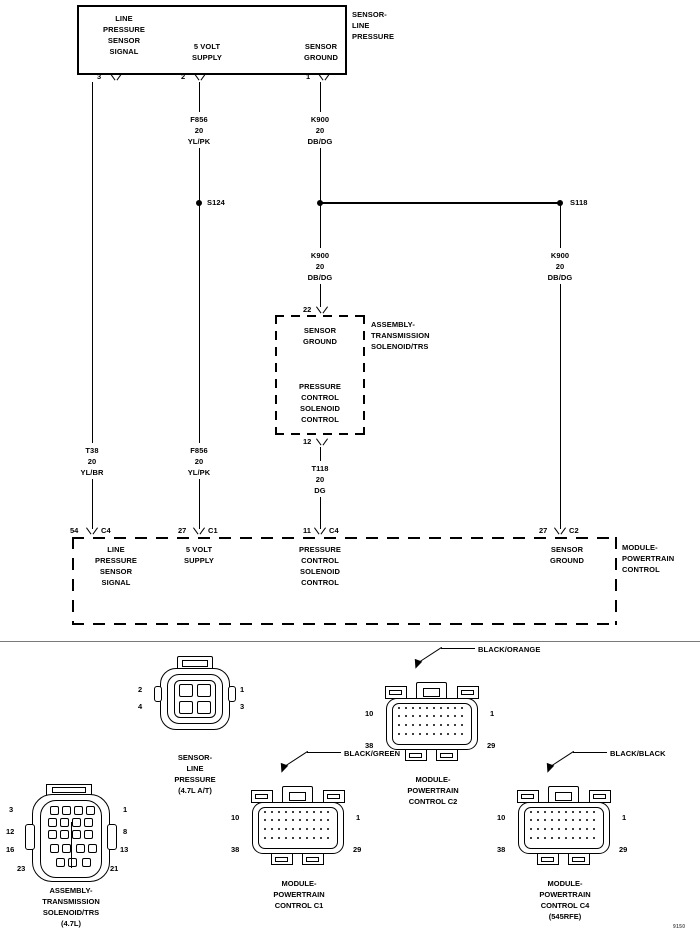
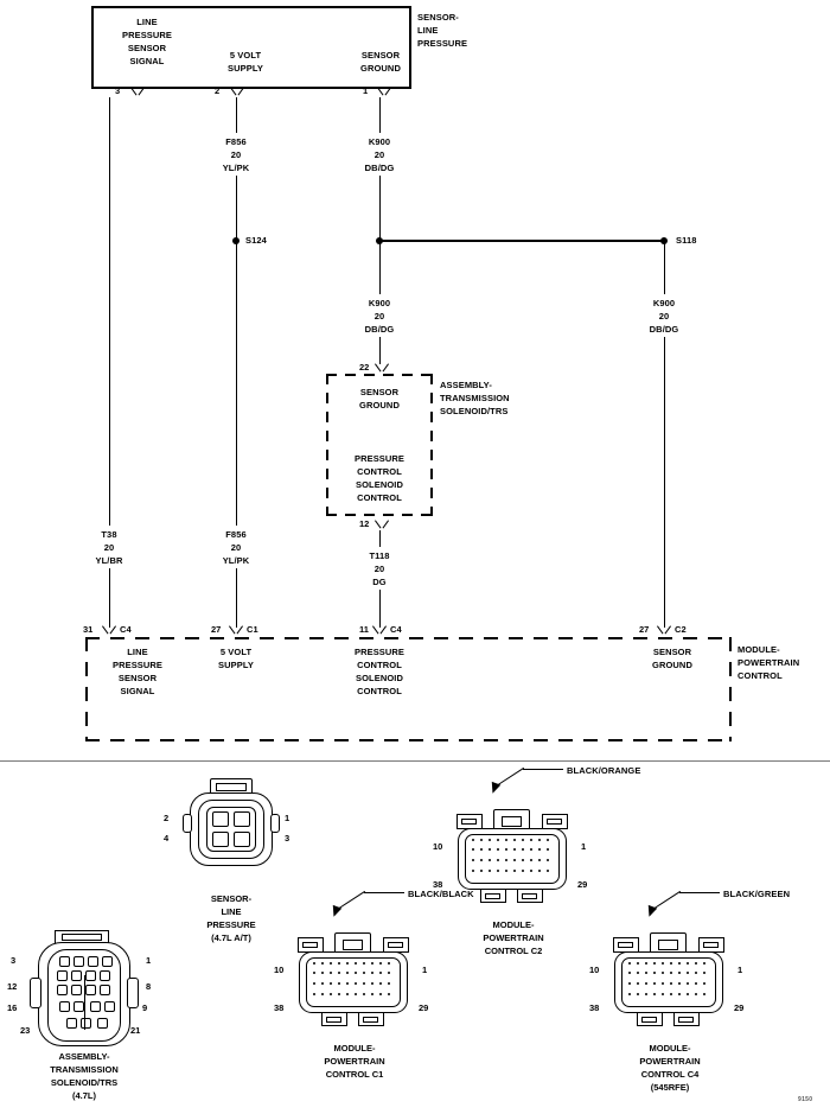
  SENSOR-
  LINE
  PRESSURE
  LINE
  PRESSURE
  SENSOR
  SIGNAL
  5 VOLT
  SUPPLY
  SENSOR
  GROUND
  3
  2
  1
  F856
  20
  YL/PK
  K900
  20
  DB/DG
  S124
  S118
  K900
  20
  DB/DG
  K900
  20
  DB/DG
  22
  ASSEMBLY-
  TRANSMISSION
  SOLENOID/TRS
  SENSOR
  GROUND
  PRESSURE
  CONTROL
  SOLENOID
  CONTROL
  12
  T38
  20
  YL/BR
  F856
  20
  YL/PK
  T118
  20
  DG
- 54
+ 31
  C4
  27
  C1
  11
  C4
  27
  C2
  MODULE-
  POWERTRAIN
  CONTROL
  LINE
  PRESSURE
  SENSOR
  SIGNAL
  5 VOLT
  SUPPLY
  PRESSURE
  CONTROL
  SOLENOID
  CONTROL
  SENSOR
  GROUND
  2
  4
  1
  3
  SENSOR-
  LINE
  PRESSURE
  (4.7L A/T)
  BLACK/ORANGE
  10
  38
  1
  29
  MODULE-
  POWERTRAIN
  CONTROL C2
  3
  12
  16
  23
  1
  8
- 13
+ 9
  21
  ASSEMBLY-
  TRANSMISSION
  SOLENOID/TRS
  (4.7L)
- BLACK/GREEN
+ BLACK/BLACK
  10
  38
  1
  29
  MODULE-
  POWERTRAIN
  CONTROL C1
- BLACK/BLACK
+ BLACK/GREEN
  10
  38
  1
  29
  MODULE-
  POWERTRAIN
  CONTROL C4
  (545RFE)
